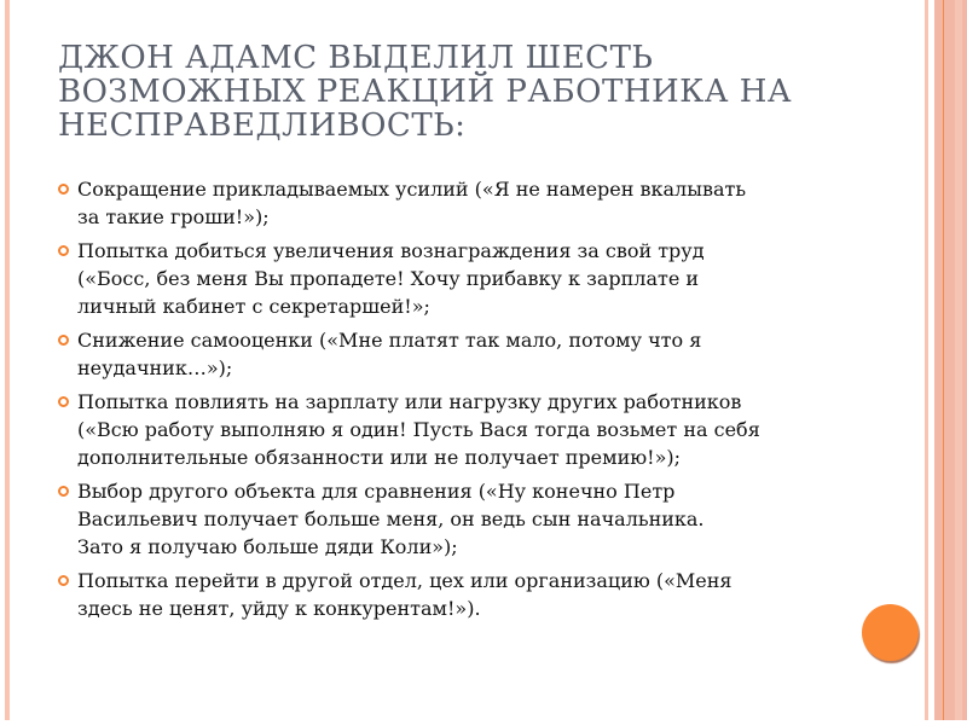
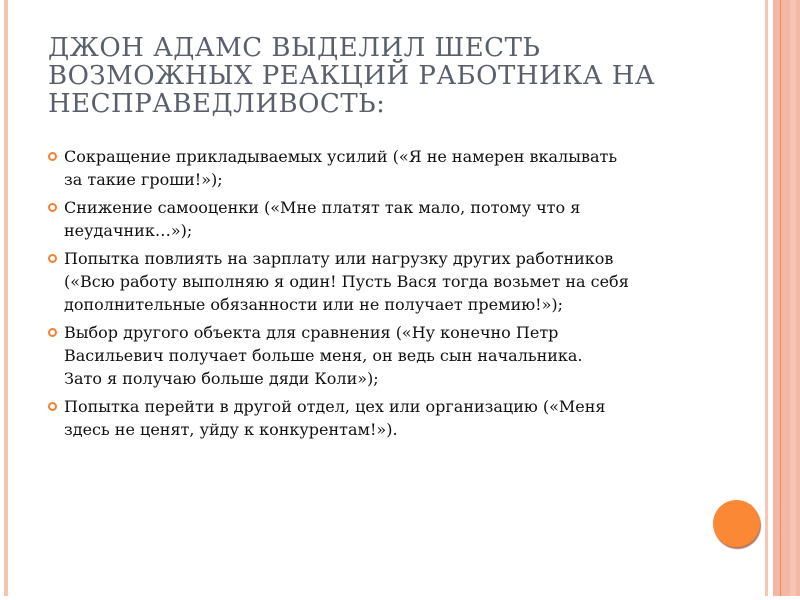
  ДЖОН АДАМС ВЫДЕЛИЛ ШЕСТЬ
  ВОЗМОЖНЫХ РЕАКЦИЙ РАБОТНИКА НА
  НЕСПРАВЕДЛИВОСТЬ:
  Сокращение прикладываемых усилий («Я не намерен вкалывать
  за такие гроши!»);
- Попытка добиться увеличения вознаграждения за свой труд
- («Босс, без меня Вы пропадете! Хочу прибавку к зарплате и
- личный кабинет с секретаршей!»;
  Снижение самооценки («Мне платят так мало, потому что я
  неудачник…»);
  Попытка повлиять на зарплату или нагрузку других работников
  («Всю работу выполняю я один! Пусть Вася тогда возьмет на себя
  дополнительные обязанности или не получает премию!»);
  Выбор другого объекта для сравнения («Ну конечно Петр
  Васильевич получает больше меня, он ведь сын начальника.
  Зато я получаю больше дяди Коли»);
  Попытка перейти в другой отдел, цех или организацию («Меня
  здесь не ценят, уйду к конкурентам!»).
